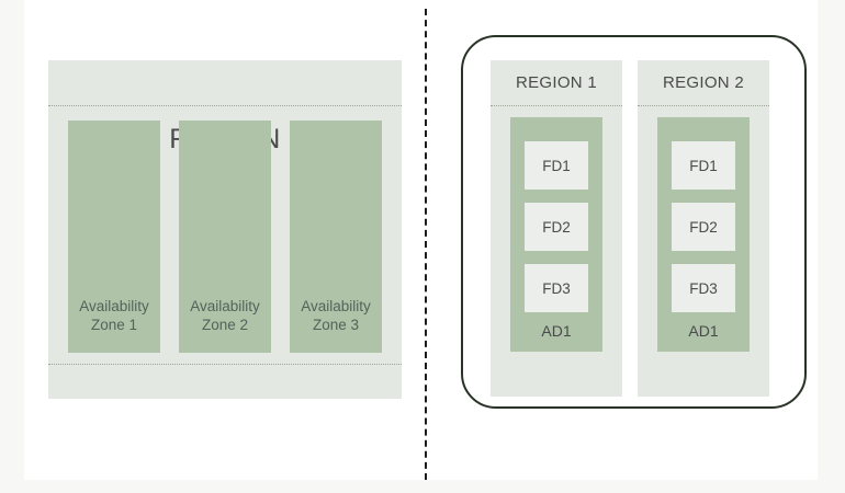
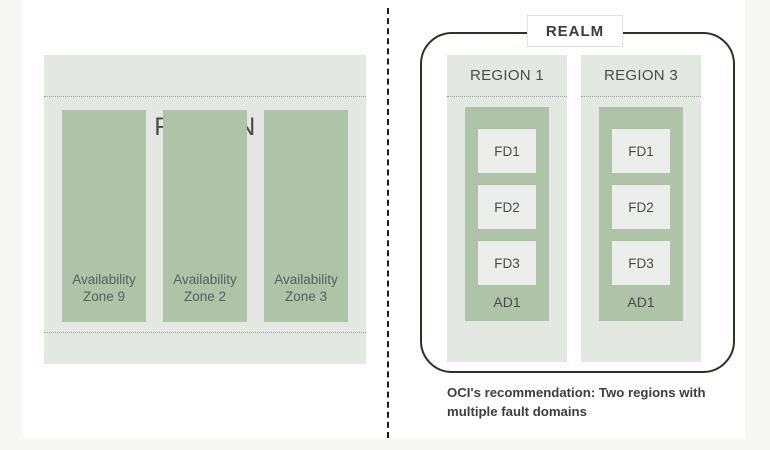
  Availability
- Zone 1
+ Zone 9
  Availability
  Zone 2
  Availability
  Zone 3
+ REALM
  REGION 1
  FD1
  FD2
  FD3
  AD1
- REGION 2
+ REGION 3
  FD1
  FD2
  FD3
  AD1
+ OCI's recommendation: Two regions with multiple fault domains
